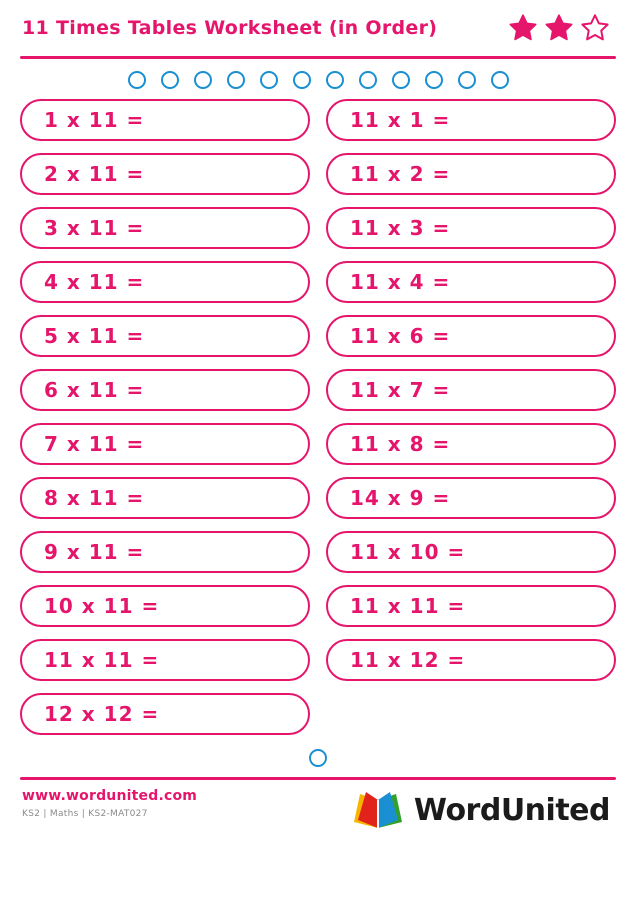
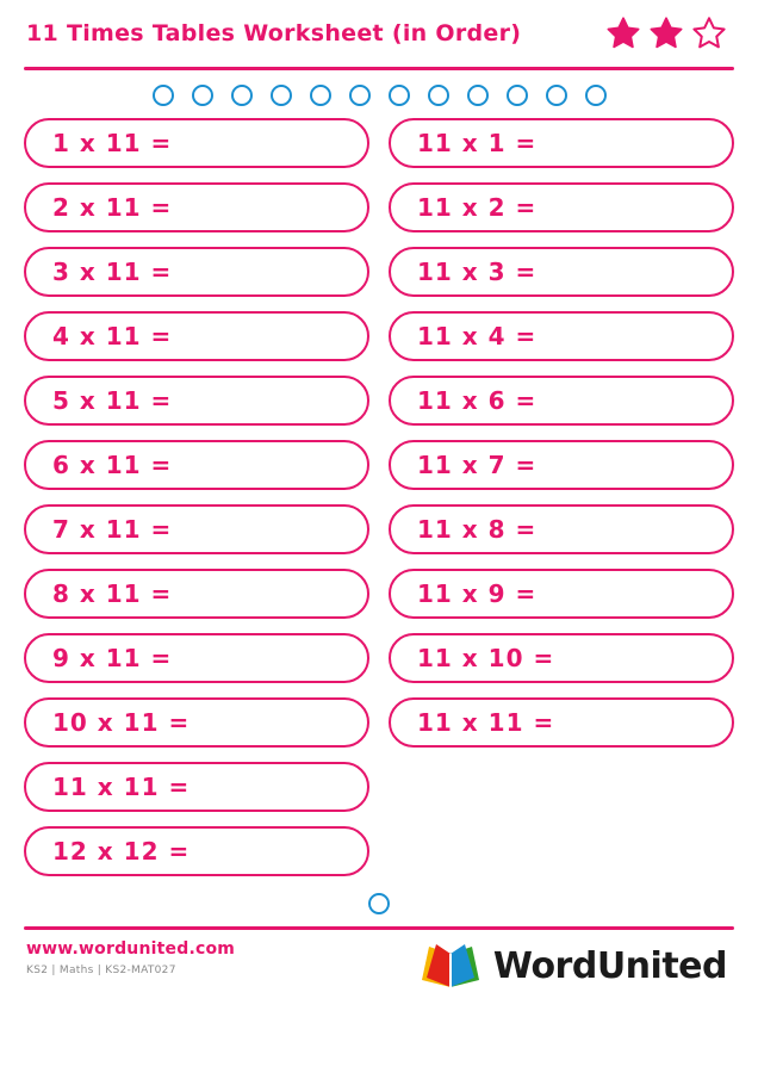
  11 Times Tables Worksheet (in Order)
  1 x 11 =
  2 x 11 =
  3 x 11 =
  4 x 11 =
  5 x 11 =
  6 x 11 =
  7 x 11 =
  8 x 11 =
  9 x 11 =
  10 x 11 =
  11 x 11 =
  12 x 12 =
  11 x 1 =
  11 x 2 =
  11 x 3 =
  11 x 4 =
  11 x 6 =
  11 x 7 =
  11 x 8 =
- 14 x 9 =
+ 11 x 9 =
  11 x 10 =
  11 x 11 =
- 11 x 12 =
  www.wordunited.com
  KS2 | Maths | KS2-MAT027
  WordUnited
